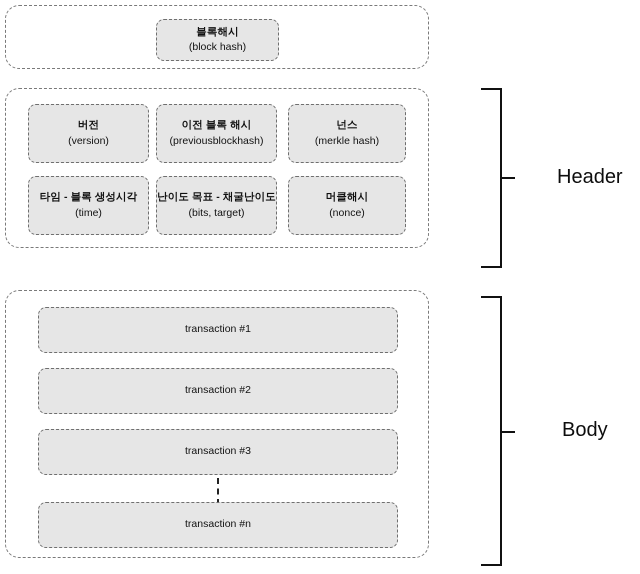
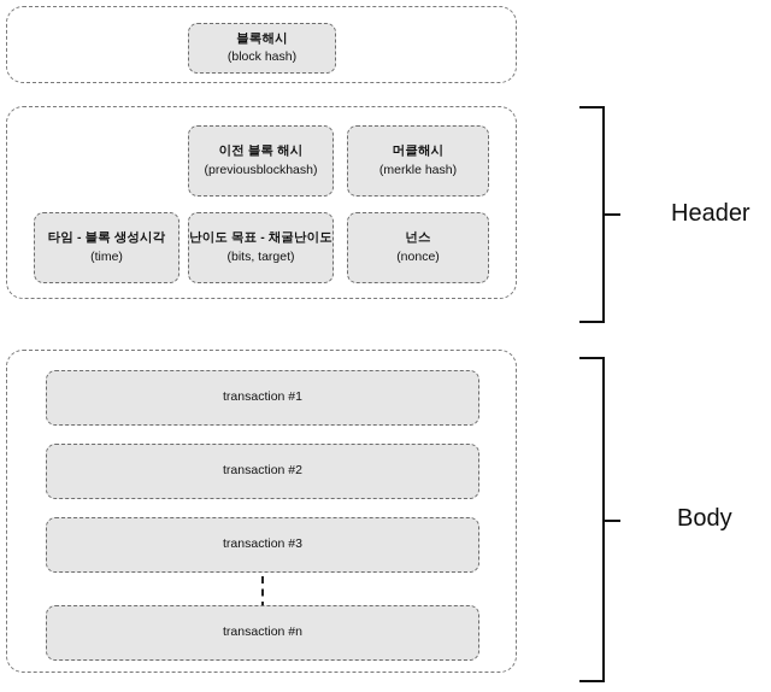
  블록해시
  (block hash)
- 버전
- (version)
  이전 블록 해시
  (previousblockhash)
- 넌스
+ 머클해시
  (merkle hash)
  타임 - 블록 생성시각
  (time)
  난이도 목표 - 채굴난이도
  (bits, target)
- 머클해시
+ 넌스
  (nonce)
  transaction #1
  transaction #2
  transaction #3
  transaction #n
  Header
  Body
